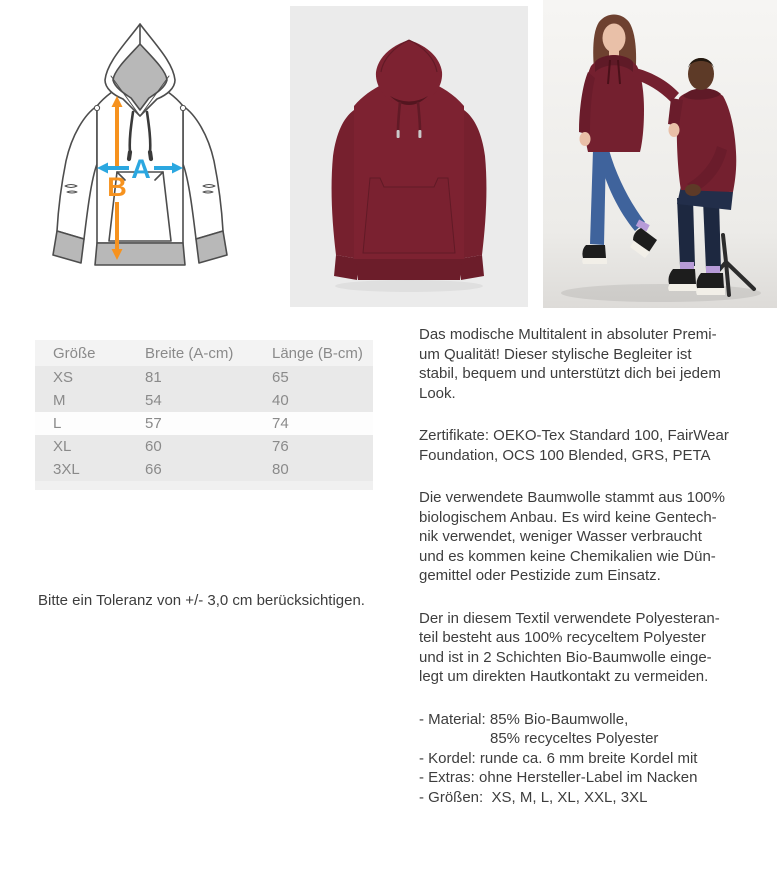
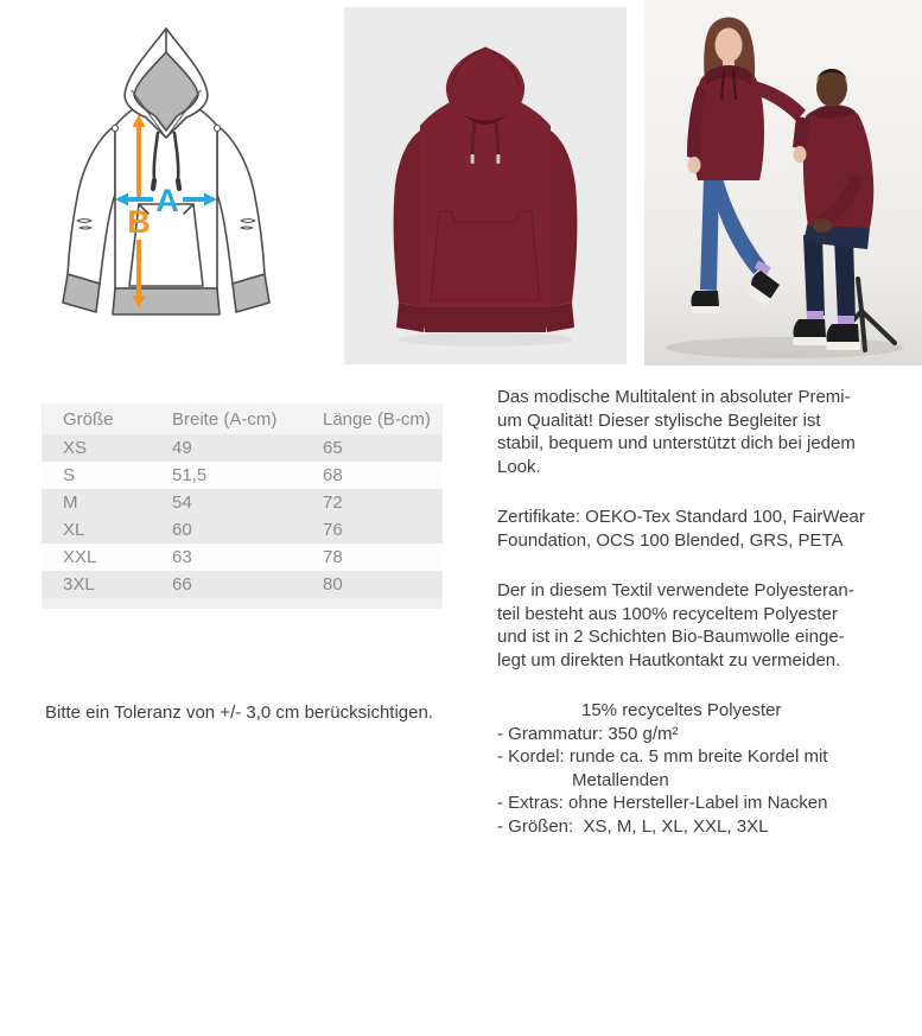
  A
  B
  Größe
  Breite (A-cm)
  Länge (B-cm)
  XS
- 81
+ 49
  65
+ S
+ 51,5
+ 68
  M
  54
- 40
+ 72
- L
- 57
- 74
  XL
  60
  76
+ XXL
+ 63
+ 78
  3XL
  66
  80
  Bitte ein Toleranz von +/- 3,0 cm berücksichtigen.
  Das modische Multitalent in absoluter Premi-
  um Qualität! Dieser stylische Begleiter ist
  stabil, bequem und unterstützt dich bei jedem
  Look.
  Zertifikate: OEKO-Tex Standard 100, FairWear
  Foundation, OCS 100 Blended, GRS, PETA
- Die verwendete Baumwolle stammt aus 100%
- biologischem Anbau. Es wird keine Gentech-
- nik verwendet, weniger Wasser verbraucht
- und es kommen keine Chemikalien wie Dün-
- gemittel oder Pestizide zum Einsatz.
  Der in diesem Textil verwendete Polyesteran-
  teil besteht aus 100% recyceltem Polyester
  und ist in 2 Schichten Bio-Baumwolle einge-
  legt um direkten Hautkontakt zu vermeiden.
- - Material: 85% Bio-Baumwolle,
- 85% recyceltes Polyester
+ 15% recyceltes Polyester
+ - Grammatur: 350 g/m²
- - Kordel: runde ca. 6 mm breite Kordel mit
+ - Kordel: runde ca. 5 mm breite Kordel mit
+ Metallenden
  - Extras: ohne Hersteller-Label im Nacken
  - Größen: XS, M, L, XL, XXL, 3XL
